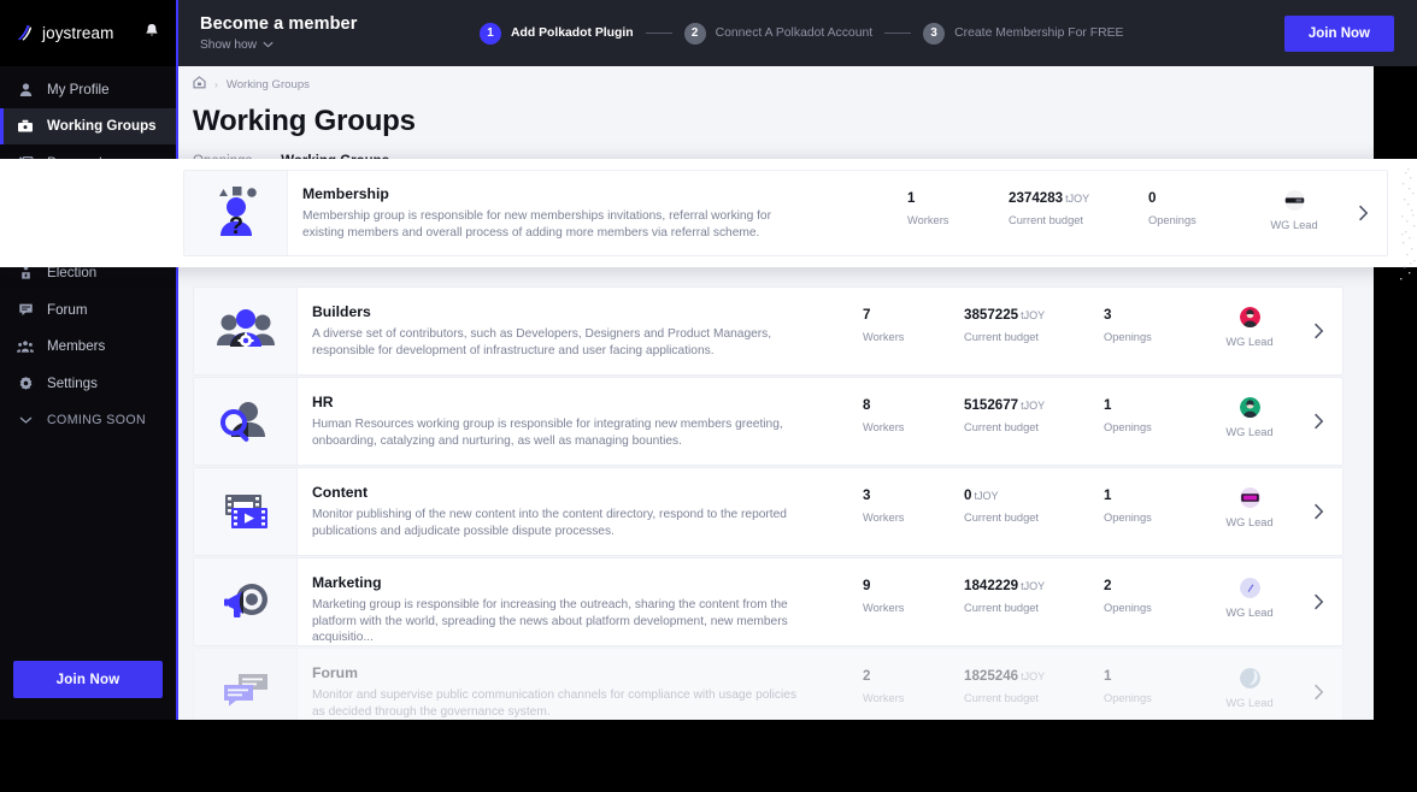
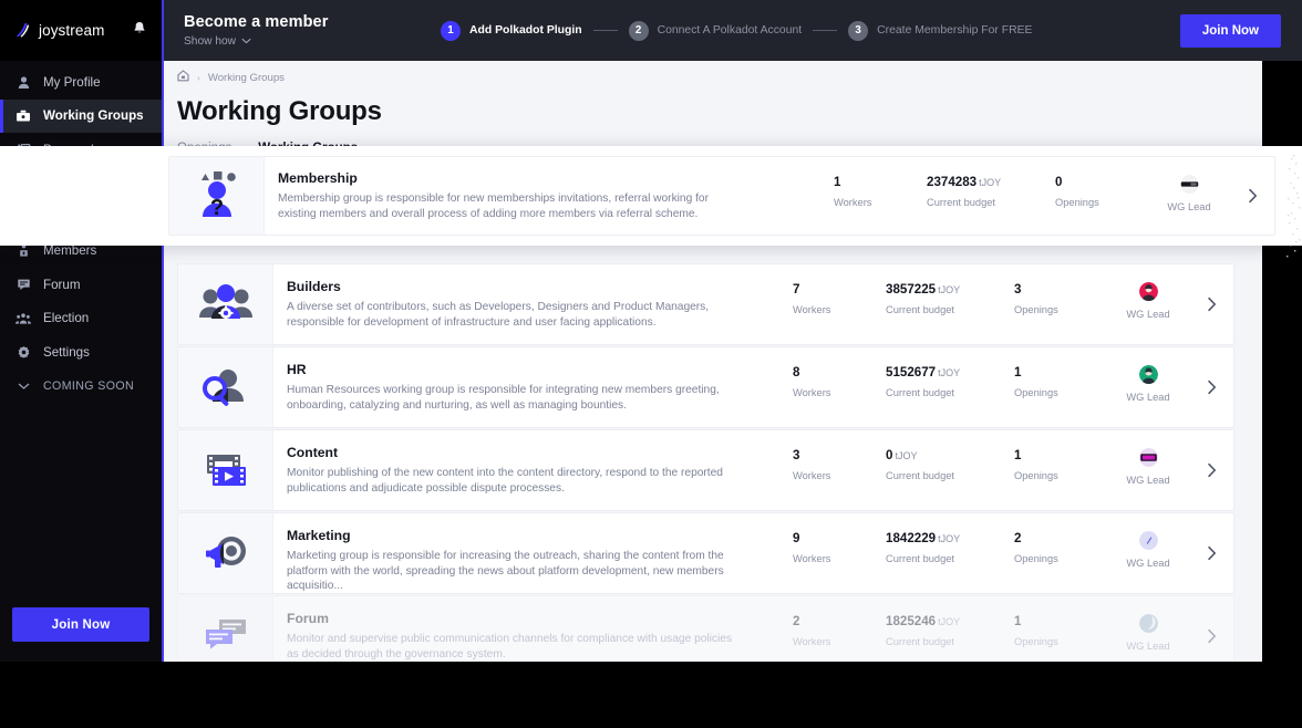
  joystream
  My Profile
  Working Groups
- Election
+ Members
  Forum
- Members
+ Election
  Settings
  COMING SOON
  Join Now
  Become a member
  Show how
  1
  Add Polkadot Plugin
  2
  Connect A Polkadot Account
  3
  Create Membership For FREE
  Join Now
  ›
  Working Groups
  Working Groups
  Builders
  A diverse set of contributors, such as Developers, Designers and Product Managers, responsible for development of infrastructure and user facing applications.
  7
  Workers
  3857225 tJOY
  Current budget
  3
  Openings
  WG Lead
  HR
  Human Resources working group is responsible for integrating new members greeting, onboarding, catalyzing and nurturing, as well as managing bounties.
  8
  Workers
  5152677 tJOY
  Current budget
  1
  Openings
  WG Lead
  Content
  Monitor publishing of the new content into the content directory, respond to the reported publications and adjudicate possible dispute processes.
  3
  Workers
  0 tJOY
  Current budget
  1
  Openings
  WG Lead
  Marketing
  Marketing group is responsible for increasing the outreach, sharing the content from the platform with the world, spreading the news about platform development, new members acquisitio...
  9
  Workers
  1842229 tJOY
  Current budget
  2
  Openings
  WG Lead
  Forum
  Monitor and supervise public communication channels for compliance with usage policies as decided through the governance system.
  2
  Workers
  1825246 tJOY
  Current budget
  1
  Openings
  WG Lead
  ?
  Membership
  Membership group is responsible for new memberships invitations, referral working for existing members and overall process of adding more members via referral scheme.
  1
  Workers
  2374283 tJOY
  Current budget
  0
  Openings
  WG Lead
